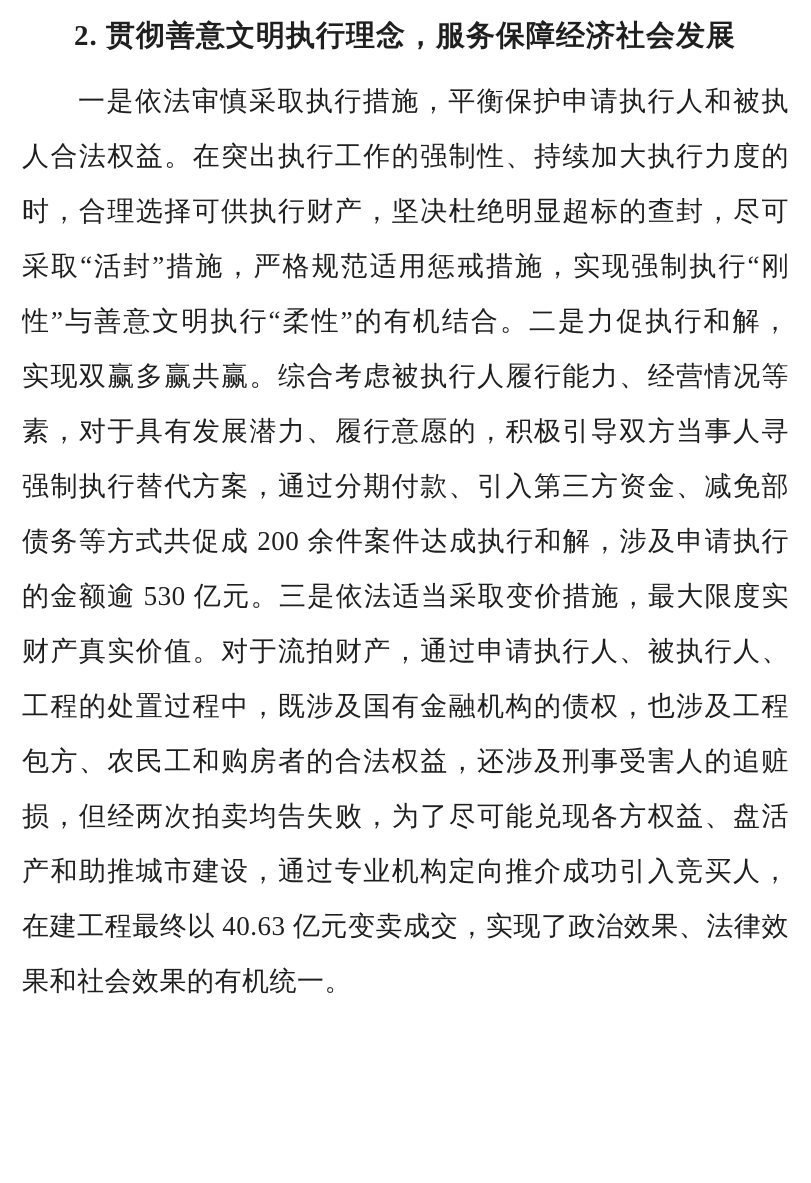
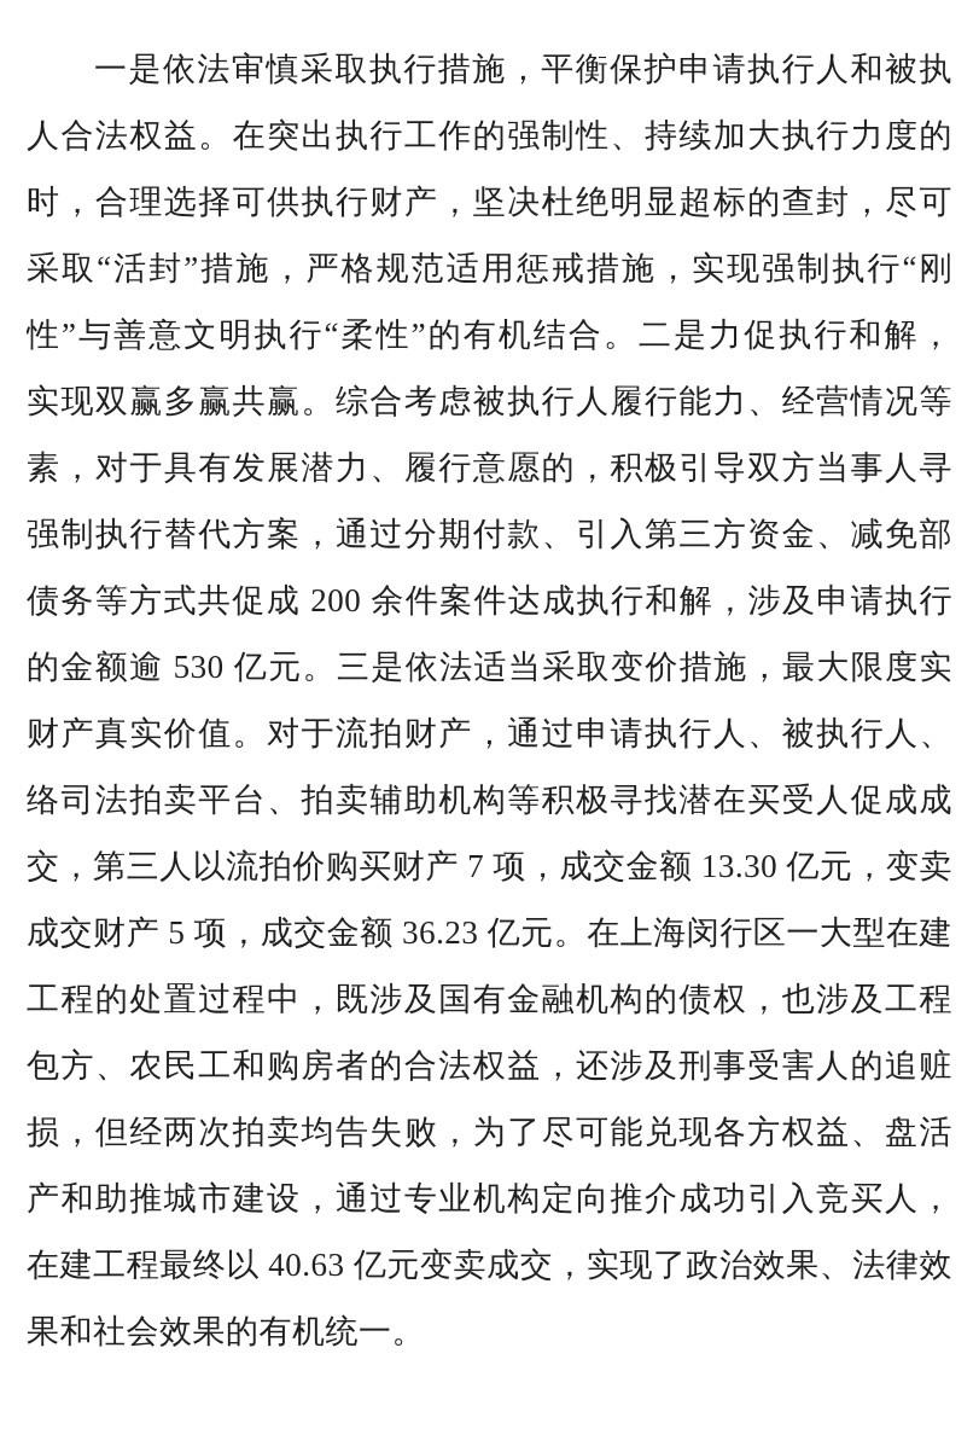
- 2. 贯彻善意文明执行理念，服务保障经济社会发展
  一是依法审慎采取执行措施，平衡保护申请执行人和被执
  人合法权益。在突出执行工作的强制性、持续加大执行力度的
  时，合理选择可供执行财产，坚决杜绝明显超标的查封，尽可
  采取“活封”措施，严格规范适用惩戒措施，实现强制执行“刚
  性”与善意文明执行“柔性”的有机结合。二是力促执行和解，
  实现双赢多赢共赢。综合考虑被执行人履行能力、经营情况等
  素，对于具有发展潜力、履行意愿的，积极引导双方当事人寻
  强制执行替代方案，通过分期付款、引入第三方资金、减免部
  债务等方式共促成 200 余件案件达成执行和解，涉及申请执行
  的金额逾 530 亿元。三是依法适当采取变价措施，最大限度实
  财产真实价值。对于流拍财产，通过申请执行人、被执行人、
+ 络司法拍卖平台、拍卖辅助机构等积极寻找潜在买受人促成成
+ 交，第三人以流拍价购买财产 7 项，成交金额 13.30 亿元，变卖
+ 成交财产 5 项，成交金额 36.23 亿元。在上海闵行区一大型在建
  工程的处置过程中，既涉及国有金融机构的债权，也涉及工程
  包方、农民工和购房者的合法权益，还涉及刑事受害人的追赃
  损，但经两次拍卖均告失败，为了尽可能兑现各方权益、盘活
  产和助推城市建设，通过专业机构定向推介成功引入竞买人，
  在建工程最终以 40.63 亿元变卖成交，实现了政治效果、法律效
  果和社会效果的有机统一。
